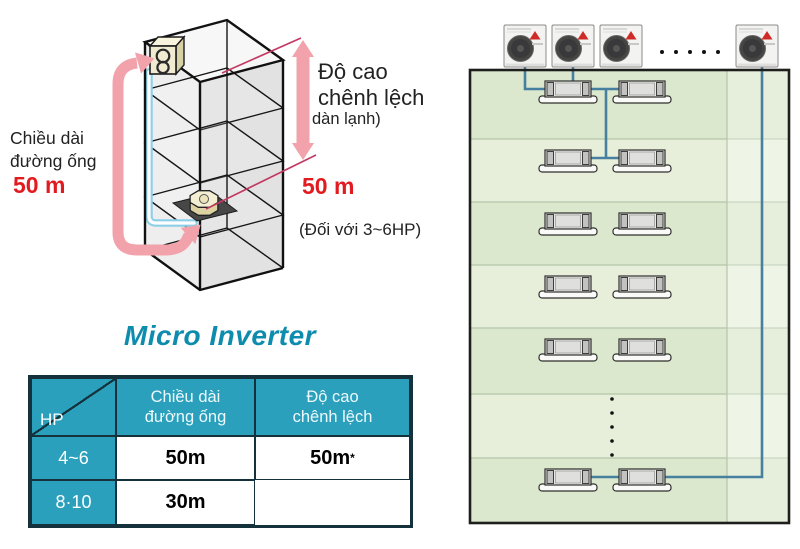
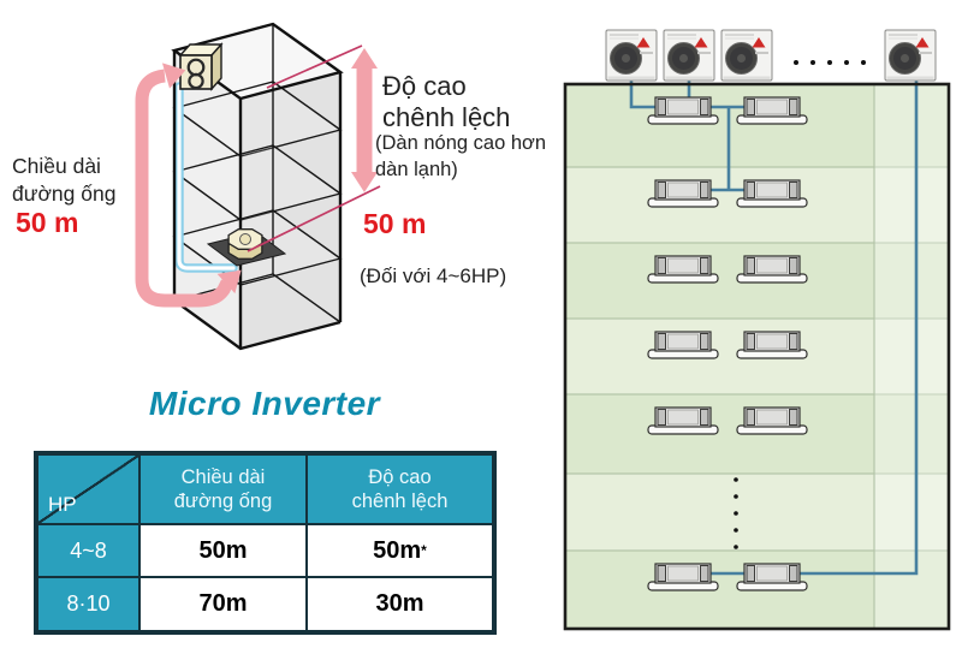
  Chiều dài
  đường ống
  50 m
  Độ cao
  chênh lệch
+ (Dàn nóng cao hơn
  dàn lạnh)
  50 m
- (Đối với 3~6HP)
+ (Đối với 4~6HP)
  Micro Inverter
  HP
  Chiều dài
  đường ống
  Độ cao
  chênh lệch
- 4~6
+ 4~8
  50m
  50m
  *
  8·10
+ 70m
  30m
